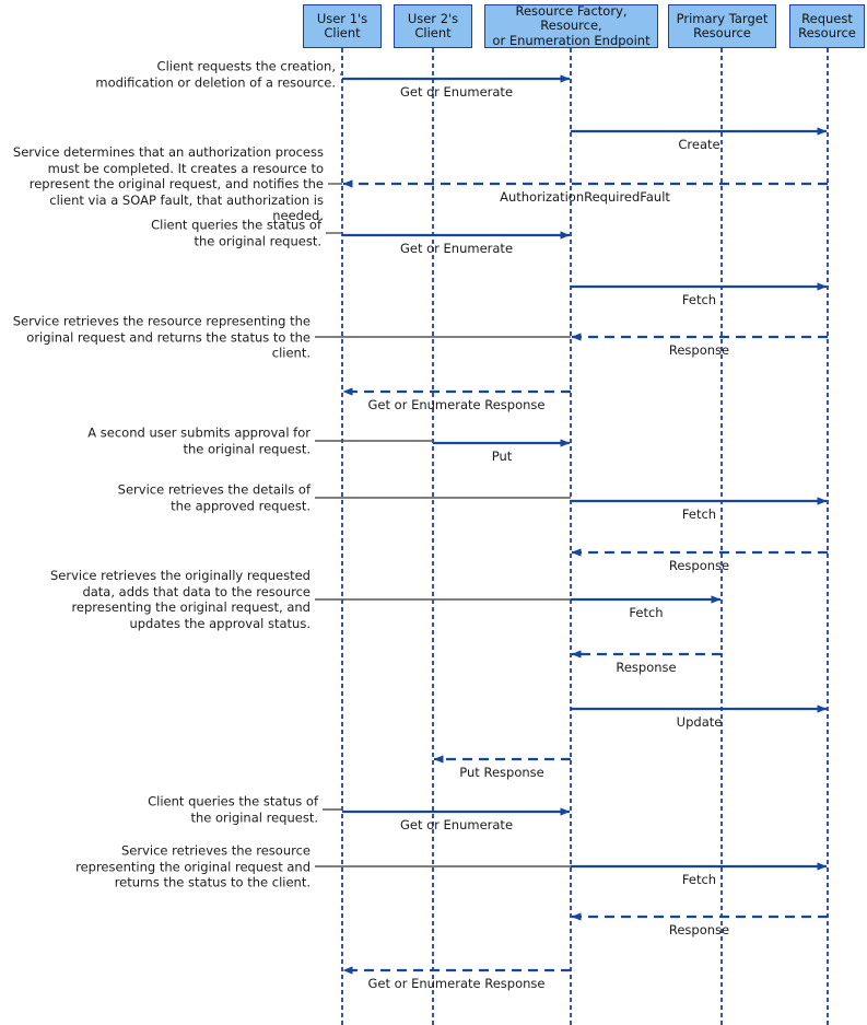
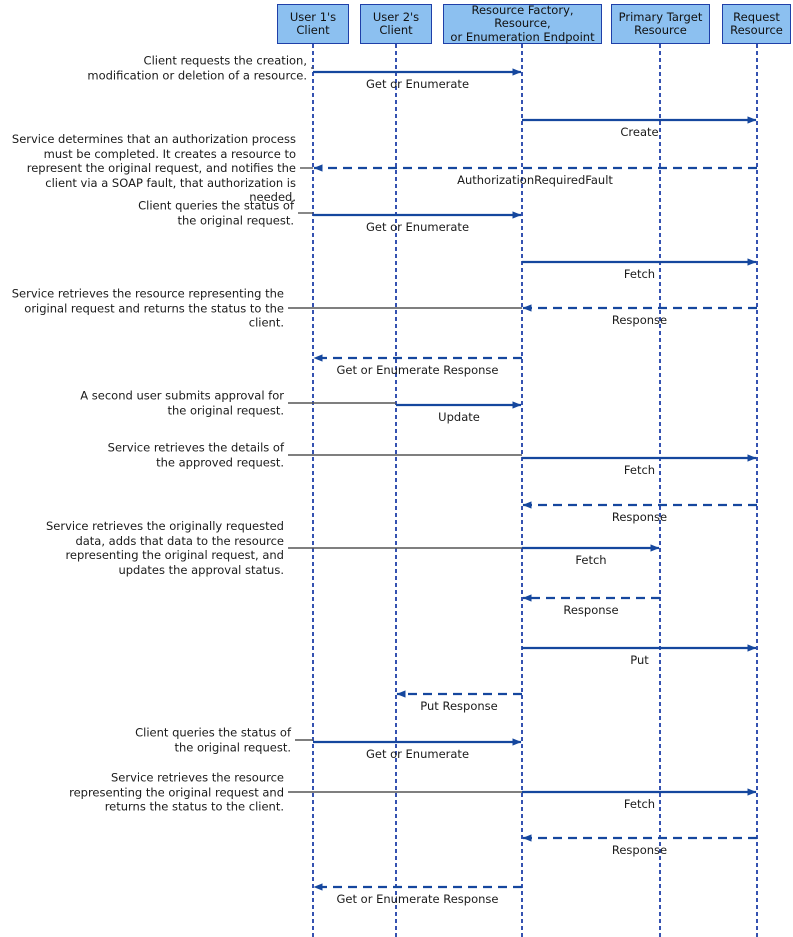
  User 1's
  Client
  User 2's
  Client
  Resource Factory, Resource,
  or Enumeration Endpoint
  Primary Target
  Resource
  Request
  Resource
  Get or Enumerate
  Create
  AuthorizationRequiredFault
  Get or Enumerate
  Fetch
  Response
  Get or Enumerate Response
- Put
+ Update
  Fetch
  Response
  Fetch
  Response
- Update
+ Put
  Put Response
  Get or Enumerate
  Fetch
  Response
  Get or Enumerate Response
  Client requests the creation,
  modification or deletion of a resource.
  Service determines that an authorization process
  must be completed. It creates a resource to
  represent the original request, and notifies the
  client via a SOAP fault, that authorization is needed.
  Client queries the status of
  the original request.
  Service retrieves the resource representing the
  original request and returns the status to the client.
  A second user submits approval for
  the original request.
  Service retrieves the details of
  the approved request.
  Service retrieves the originally requested
  data, adds that data to the resource
  representing the original request, and
  updates the approval status.
  Client queries the status of
  the original request.
  Service retrieves the resource
  representing the original request and
  returns the status to the client.
